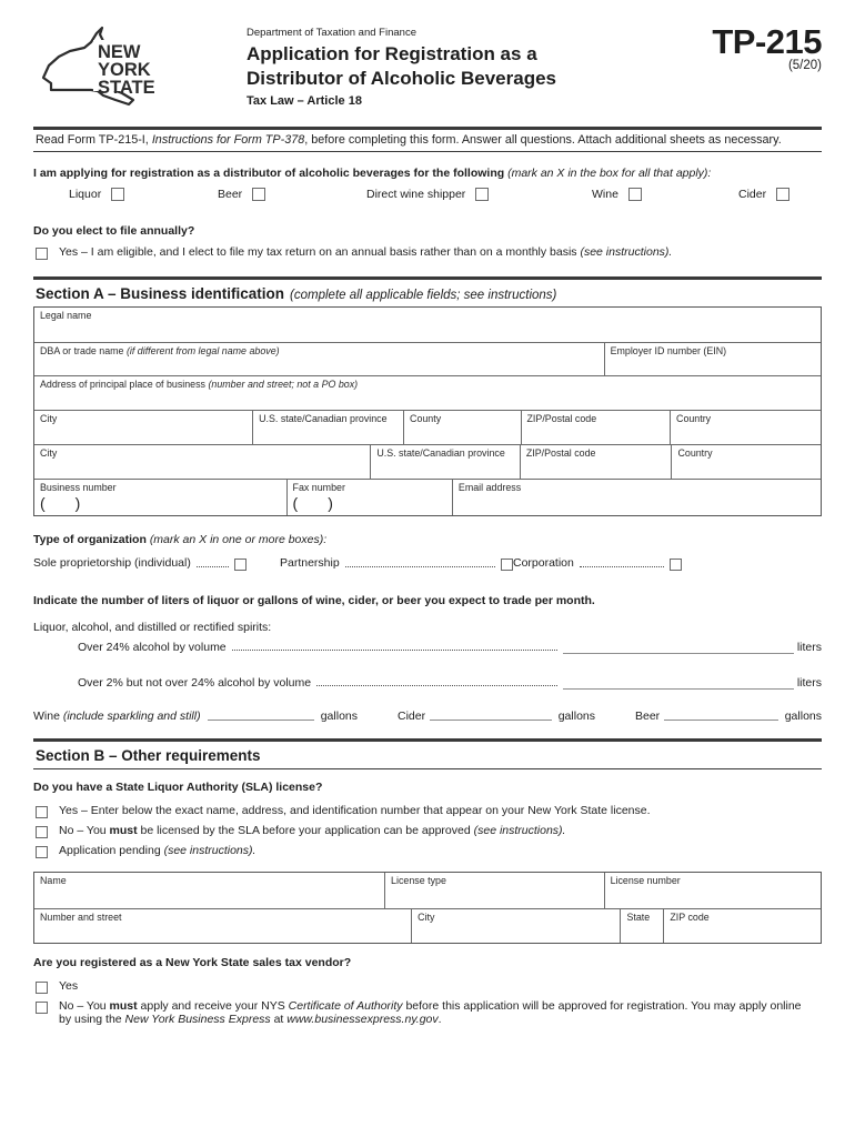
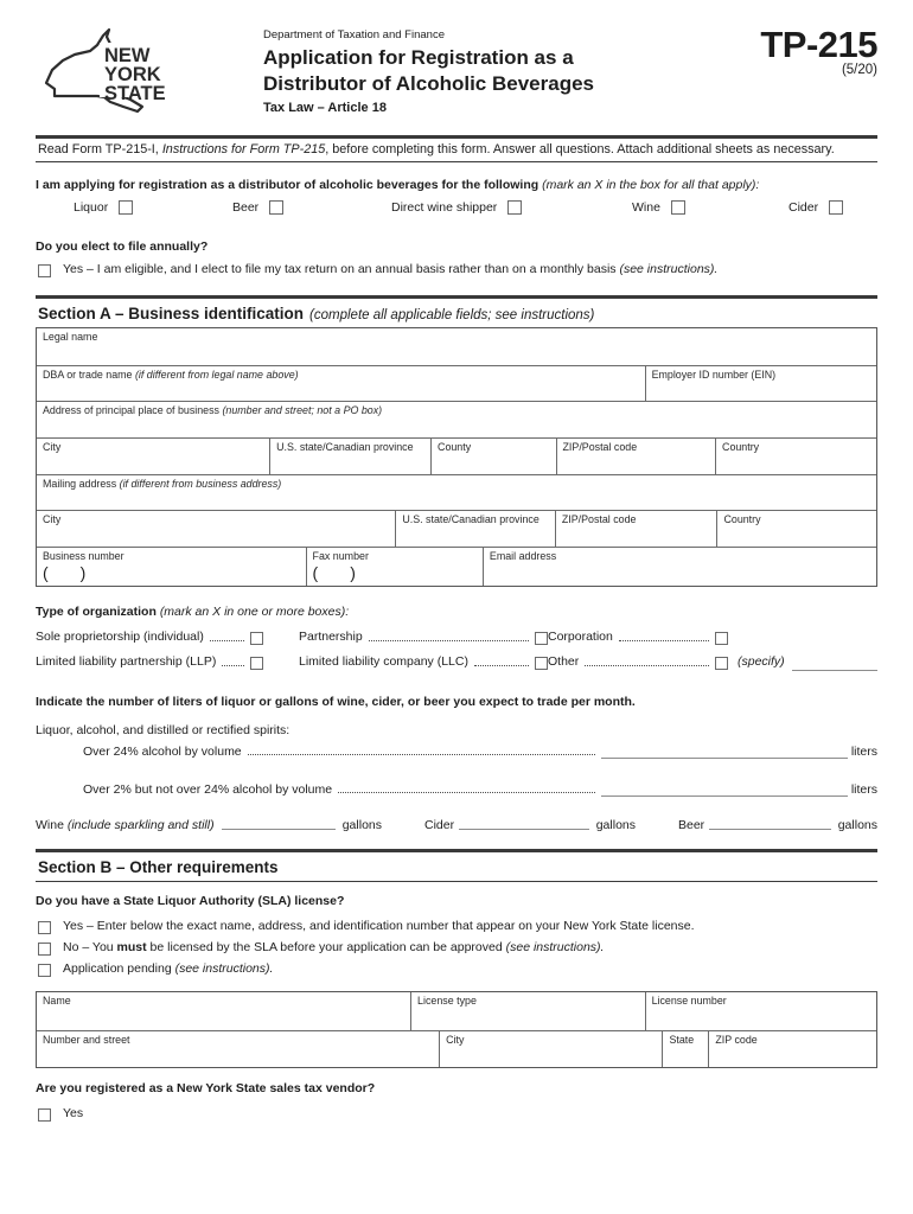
  NEW
  YORK
  STATE
  Department of Taxation and Finance
  Application for Registration as a
  Distributor of Alcoholic Beverages
  Tax Law – Article 18
  TP-215
  (5/20)
- Read Form TP-215-I, Instructions for Form TP-378, before completing this form. Answer all questions. Attach additional sheets as necessary.
+ Read Form TP-215-I, Instructions for Form TP-215, before completing this form. Answer all questions. Attach additional sheets as necessary.
  I am applying for registration as a distributor of alcoholic beverages for the following (mark an X in the box for all that apply):
  Liquor
  Beer
  Direct wine shipper
  Wine
  Cider
  Do you elect to file annually?
  Yes – I am eligible, and I elect to file my tax return on an annual basis rather than on a monthly basis (see instructions).
  Section A – Business identification (complete all applicable fields; see instructions)
  Legal name
  DBA or trade name (if different from legal name above)
  Employer ID number (EIN)
  Address of principal place of business (number and street; not a PO box)
  City
  U.S. state/Canadian province
  County
  ZIP/Postal code
  Country
+ Mailing address (if different from business address)
  City
  U.S. state/Canadian province
  ZIP/Postal code
  Country
  Business number
  ( )
  Fax number
  ( )
  Email address
  Type of organization (mark an X in one or more boxes):
  Sole proprietorship (individual)
  Partnership
  Corporation
+ Limited liability partnership (LLP)
+ Limited liability company (LLC)
+ Other
+ (specify)
  Indicate the number of liters of liquor or gallons of wine, cider, or beer you expect to trade per month.
  Liquor, alcohol, and distilled or rectified spirits:
  Over 24% alcohol by volume
  liters
  Over 2% but not over 24% alcohol by volume
  liters
  Wine (include sparkling and still)
  gallons
  Cider
  gallons
  Beer
  gallons
  Section B – Other requirements
  Do you have a State Liquor Authority (SLA) license?
  Yes – Enter below the exact name, address, and identification number that appear on your New York State license.
  No – You must be licensed by the SLA before your application can be approved (see instructions).
  Application pending (see instructions).
  Name
  License type
  License number
  Number and street
  City
  State
  ZIP code
  Are you registered as a New York State sales tax vendor?
  Yes
- No – You must apply and receive your NYS Certificate of Authority before this application will be approved for registration. You may apply online
- by using the New York Business Express at www.businessexpress.ny.gov.
